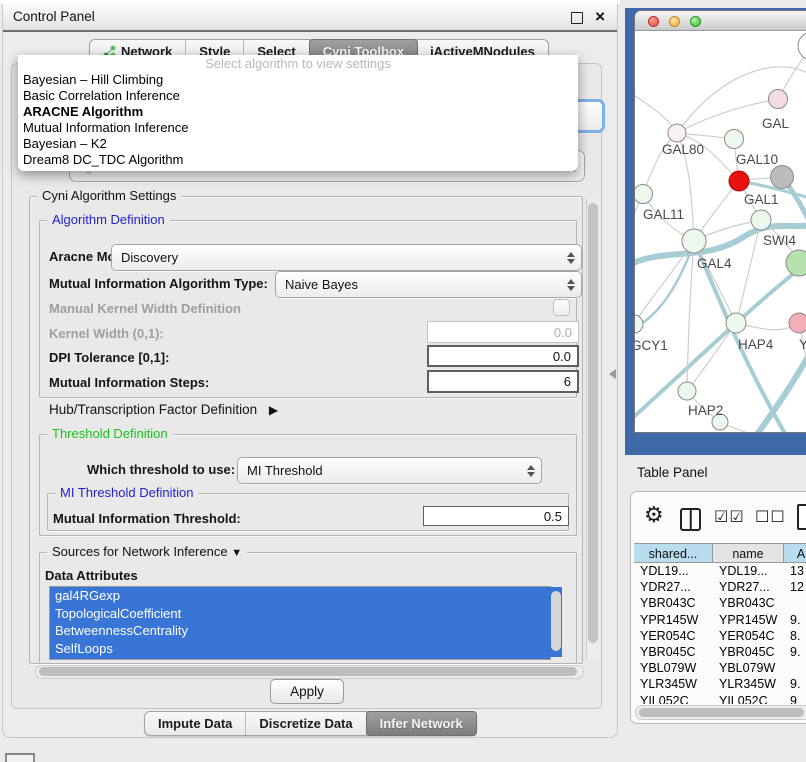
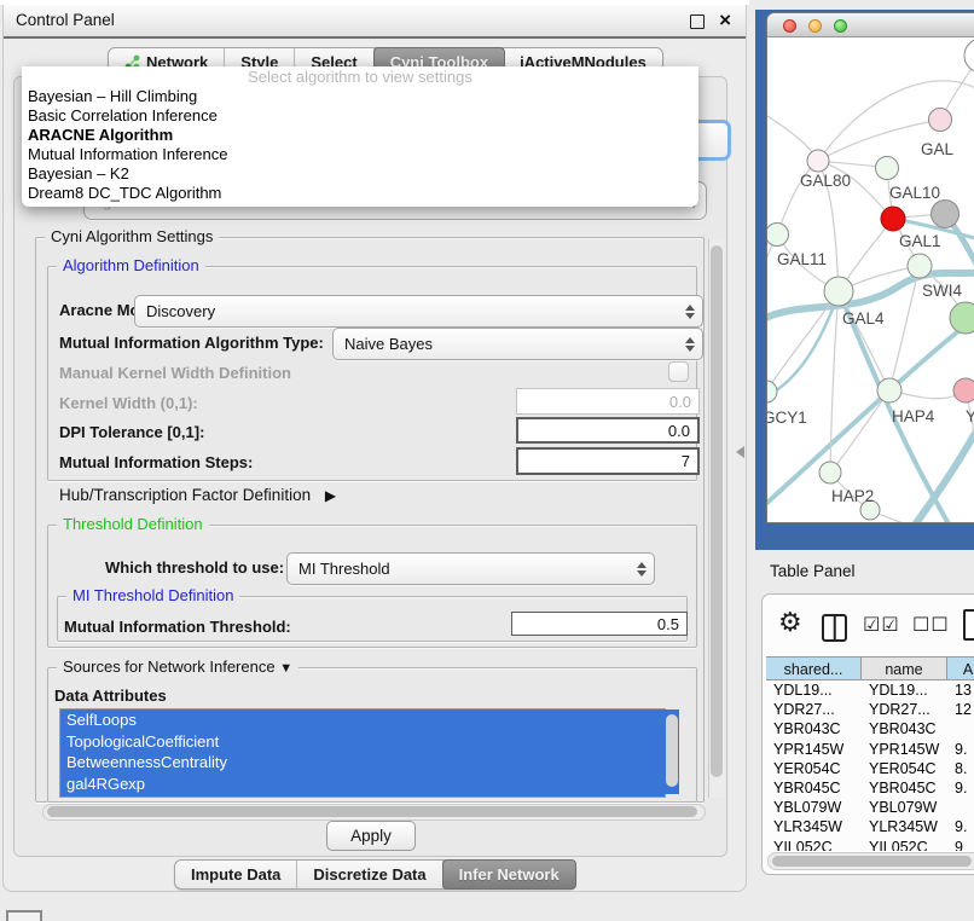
  Control Panel
  ×
  Network
  Style
  Select
  Cyni Toolbox
  jActiveMNodules
  Cyni Algorithm Settings
  Algorithm Definition
  Discovery
  Mutual Information Algorithm Type:
  Naive Bayes
  Manual Kernel Width Definition
  Kernel Width (0,1):
  0.0
  DPI Tolerance [0,1]:
  0.0
  Mutual Information Steps:
- 6
+ 7
  Hub/Transcription Factor Definition ▶
  Threshold Definition
  Which threshold to use:
  MI Threshold
  MI Threshold Definition
  Mutual Information Threshold:
  0.5
  Sources for Network Inference ▼
  Data Attributes
- gal4RGexp
+ SelfLoops
  TopologicalCoefficient
  BetweennessCentrality
- SelfLoops
+ gal4RGexp
  Apply
  Impute Data
  Discretize Data
  Infer Network
  Select algorithm to view settings
  Bayesian – Hill Climbing
  Basic Correlation Inference
  ARACNE Algorithm
  Mutual Information Inference
  Bayesian – K2
  Dream8 DC_TDC Algorithm
  GAL
  GAL80
  GAL10
  GAL1
  GAL11
  SWI4
  GAL4
  GCY1
  HAP4
  Y
  HAP2
  Table Panel
  ⚙
  ☑☑
  ☐☐
  shared...
  name
  A
  YDL19...
  YDL19...
  13
  YDR27...
  YDR27...
  12
  YBR043C
  YBR043C
  YPR145W
  YPR145W
  9.
  YER054C
  YER054C
  8.
  YBR045C
  YBR045C
  9.
  YBL079W
  YBL079W
  YLR345W
  YLR345W
  9.
  YIL052C
  YIL052C
  9
